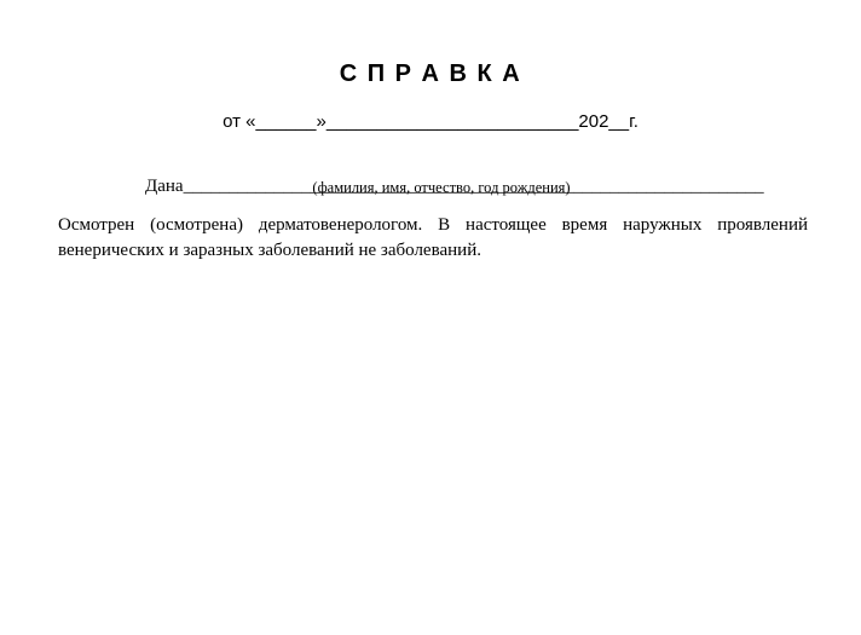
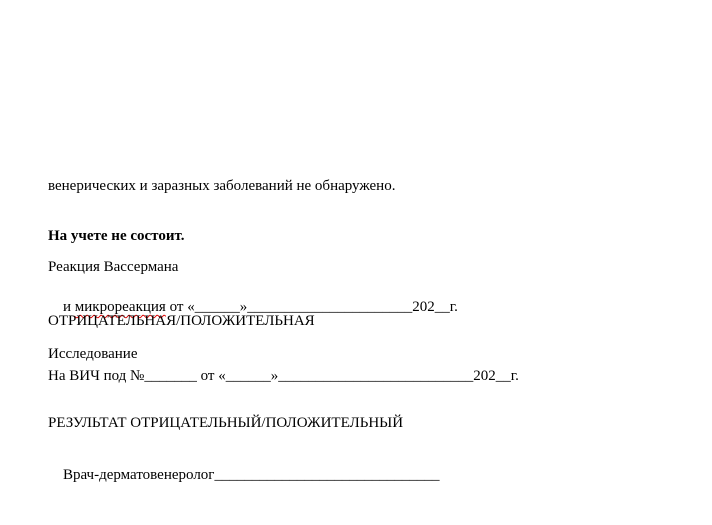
- С П Р А В К А
- от «______»_________________________202__г.
- Дана________________________________________________________________
- (фамилия, имя, отчество, год рождения)
- Осмотрен (осмотрена) дерматовенерологом. В настоящее время наружных проявлений
- венерических и заразных заболеваний не заболеваний.
+ венерических и заразных заболеваний не обнаружено.
+ На учете не состоит.
+ Реакция Вассермана
+ и микрореакция от «______»______________________202__г.
+ ОТРИЦАТЕЛЬНАЯ/ПОЛОЖИТЕЛЬНАЯ
+ Исследование
+ На ВИЧ под №_______ от «______»__________________________202__г.
+ РЕЗУЛЬТАТ ОТРИЦАТЕЛЬНЫЙ/ПОЛОЖИТЕЛЬНЫЙ
+ Врач-дерматовенеролог______________________________
